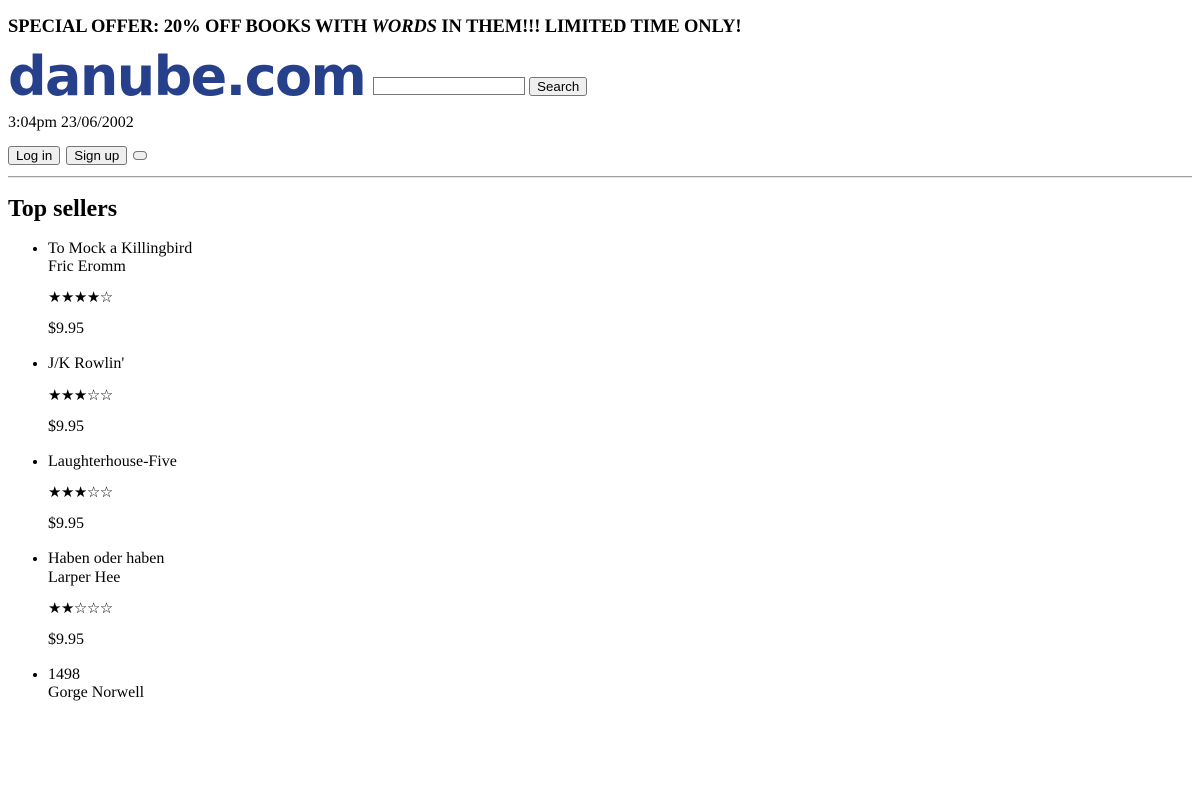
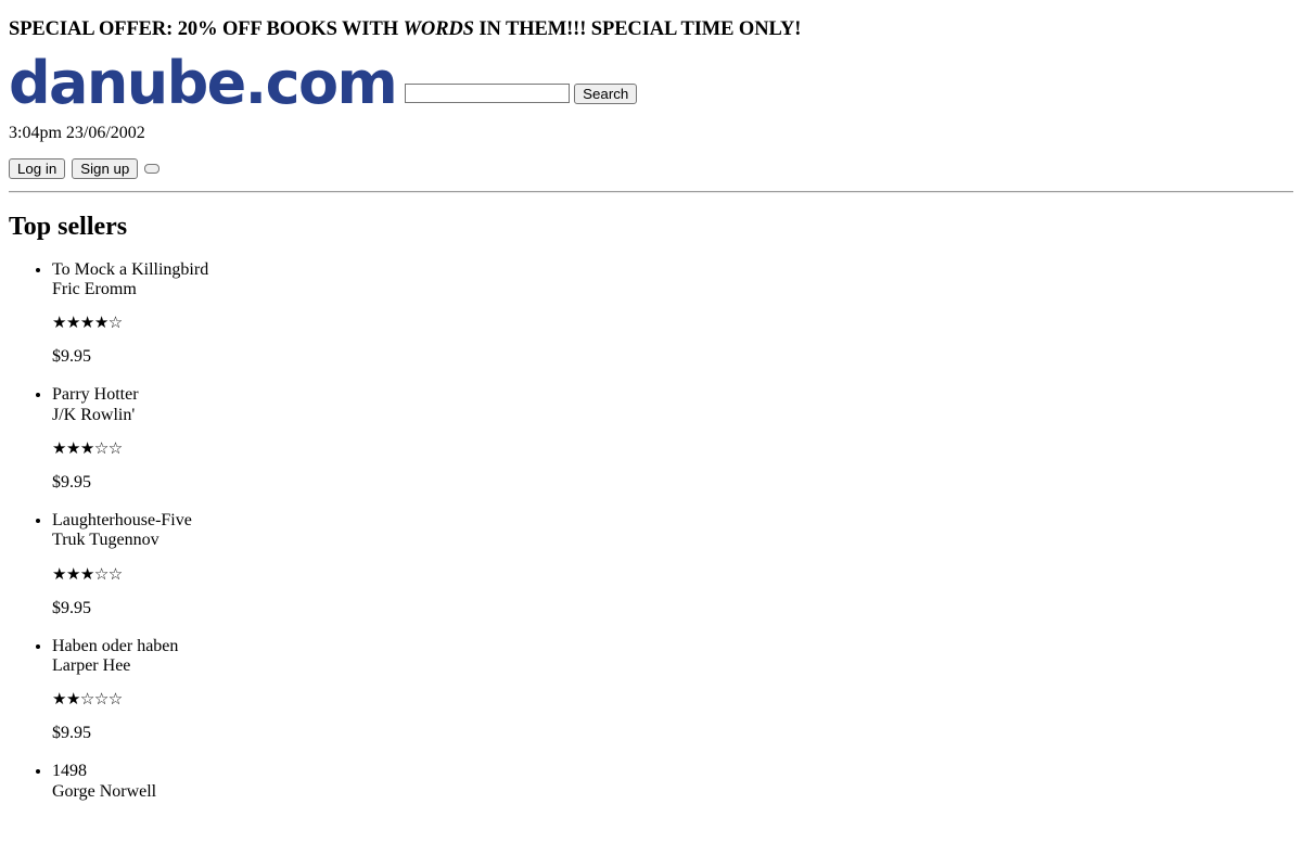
- SPECIAL OFFER: 20% OFF BOOKS WITH WORDS IN THEM!!! LIMITED TIME ONLY!
+ SPECIAL OFFER: 20% OFF BOOKS WITH WORDS IN THEM!!! SPECIAL TIME ONLY!
  danube.com
  Search
  3:04pm 23/06/2002
  Log in
  Sign up
  Top sellers
  To Mock a Killingbird
  Fric Eromm
  ★★★★☆
  $9.95
+ Parry Hotter
  J/K Rowlin'
  ★★★☆☆
  $9.95
  Laughterhouse-Five
+ Truk Tugennov
  ★★★☆☆
  $9.95
  Haben oder haben
  Larper Hee
  ★★☆☆☆
  $9.95
  1498
  Gorge Norwell
